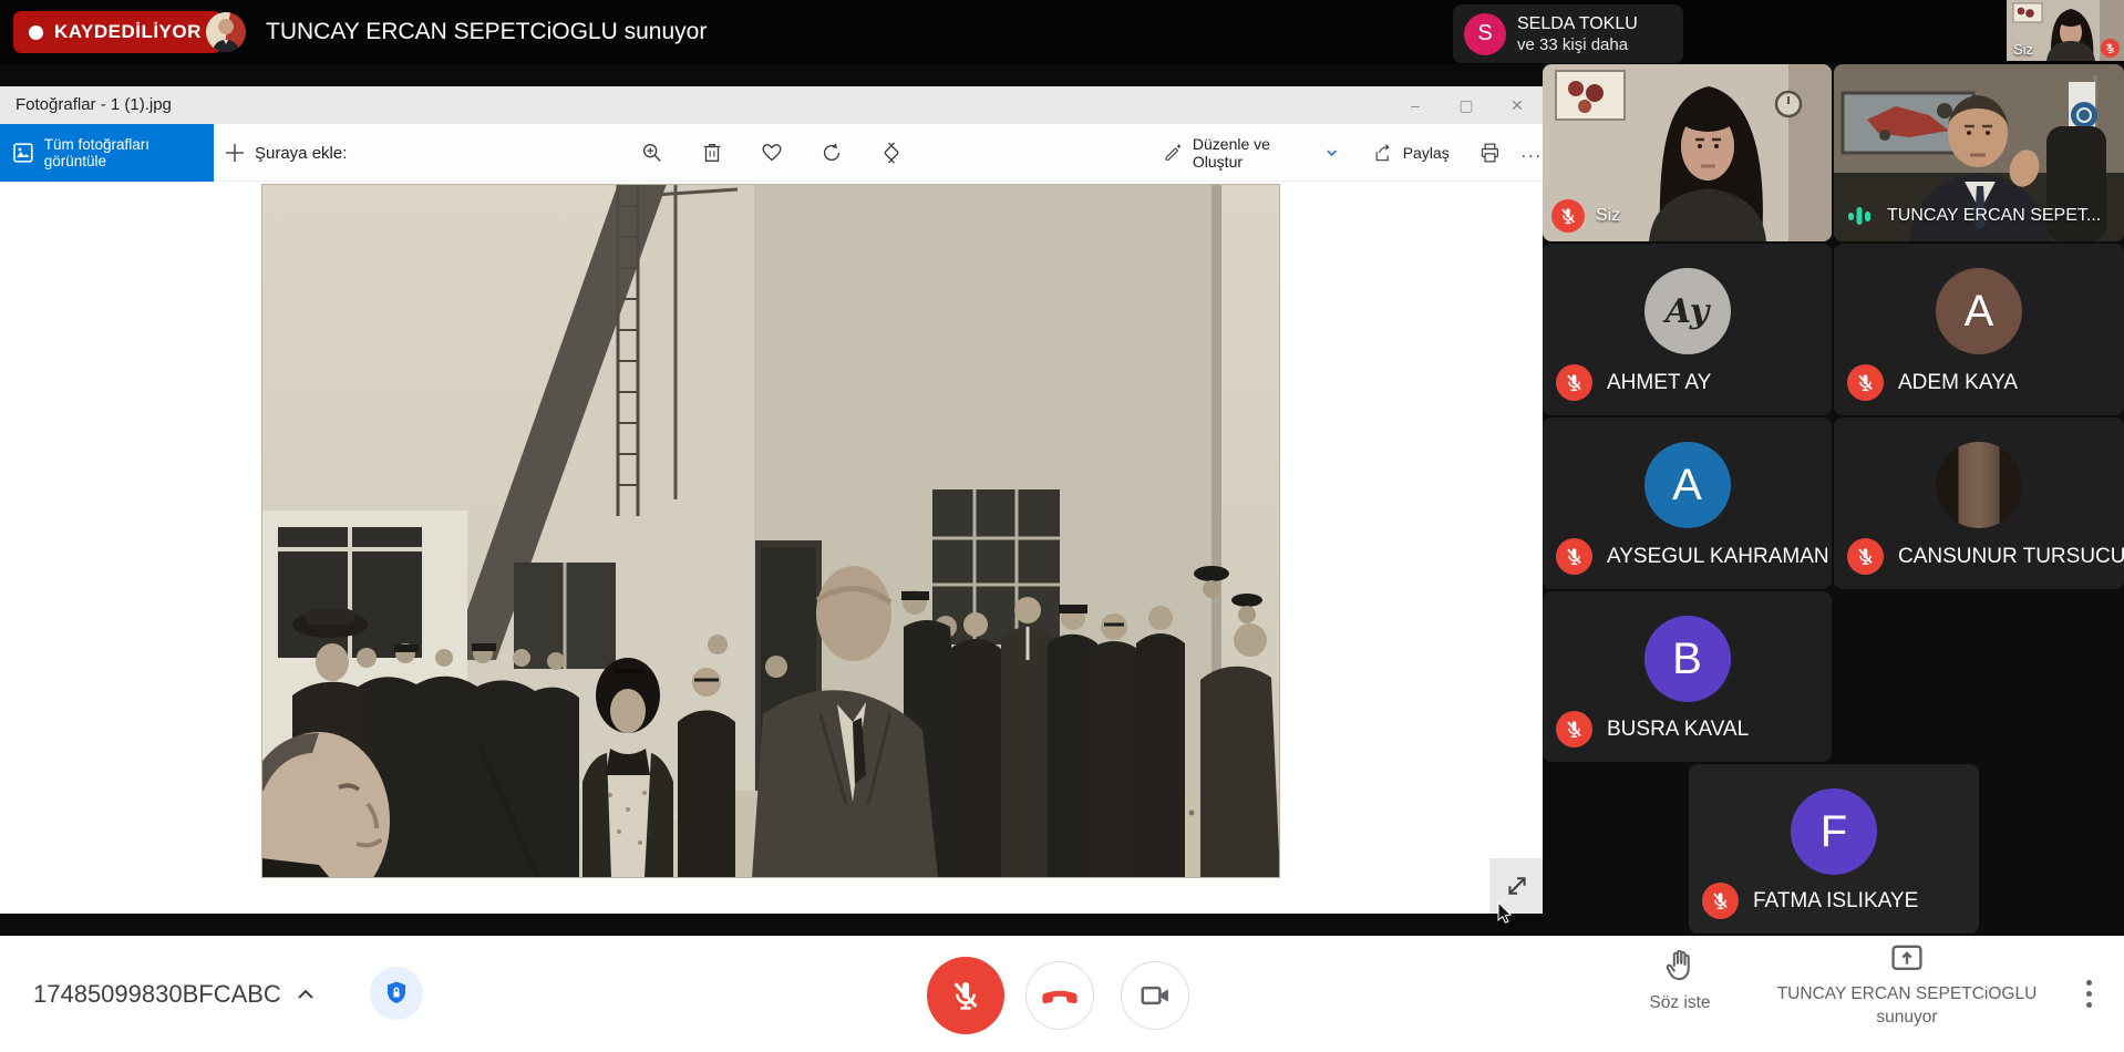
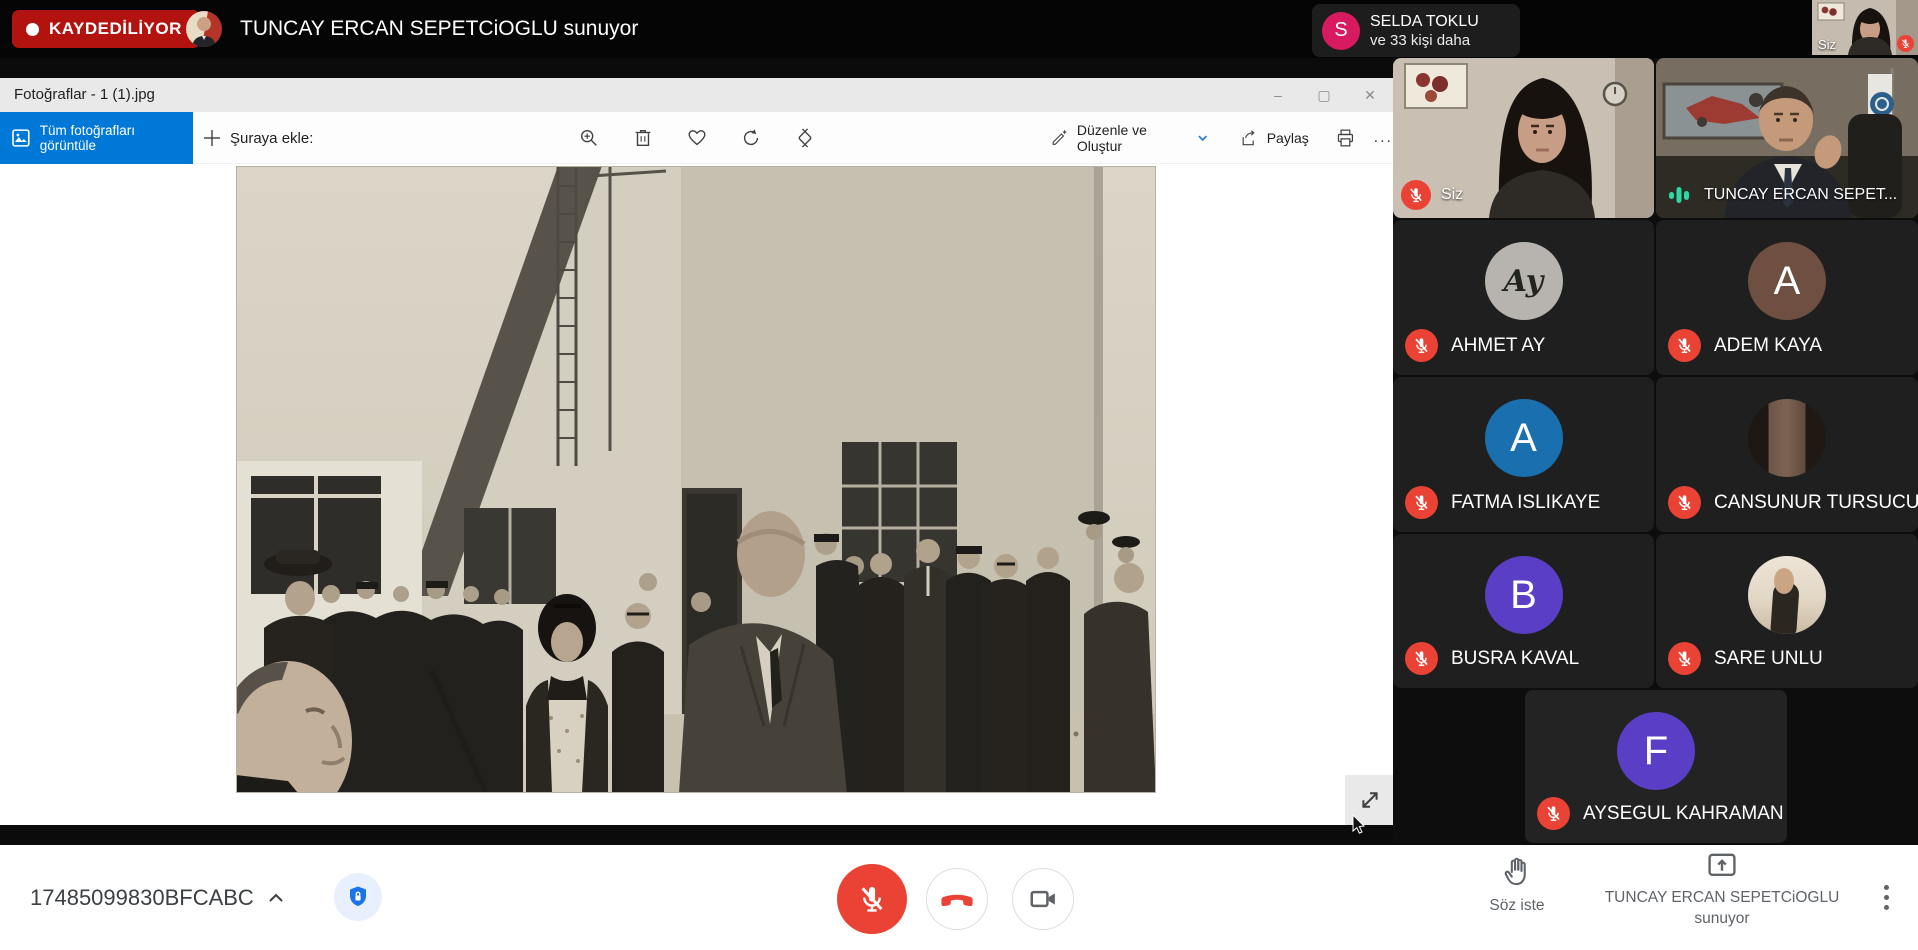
  KAYDEDİLİYOR
  TUNCAY ERCAN SEPETCiOGLU sunuyor
  S
  SELDA TOKLU
  ve 33 kişi daha
  Siz
  Fotoğraflar - 1 (1).jpg
  –
  ▢
  ✕
  Tüm fotoğrafları görüntüle
  Şuraya ekle:
  Düzenle ve Oluştur
  Paylaş
  ...
  Siz
  TUNCAY ERCAN SEPET...
  Ay
  AHMET AY
  A
  ADEM KAYA
  A
- AYSEGUL KAHRAMAN
+ FATMA ISLIKAYE
  CANSUNUR TURSUCU
  B
  BUSRA KAVAL
+ SARE UNLU
  F
- FATMA ISLIKAYE
+ AYSEGUL KAHRAMAN
  17485099830BFCABC
  Söz iste
  TUNCAY ERCAN SEPETCiOGLU
  sunuyor
